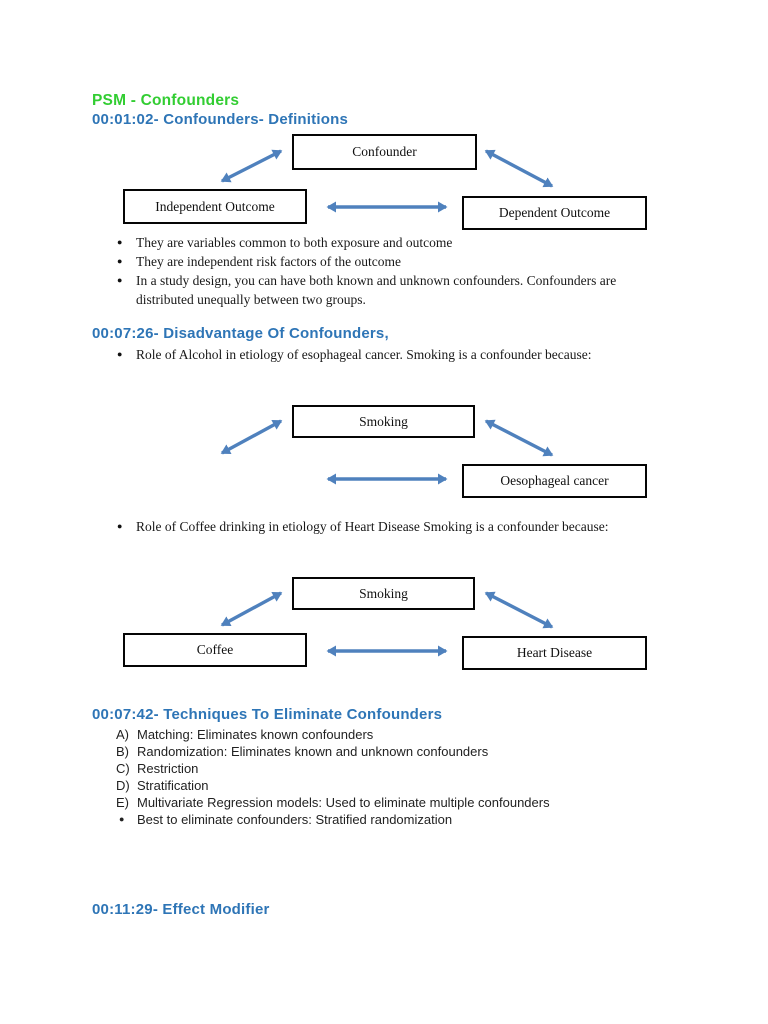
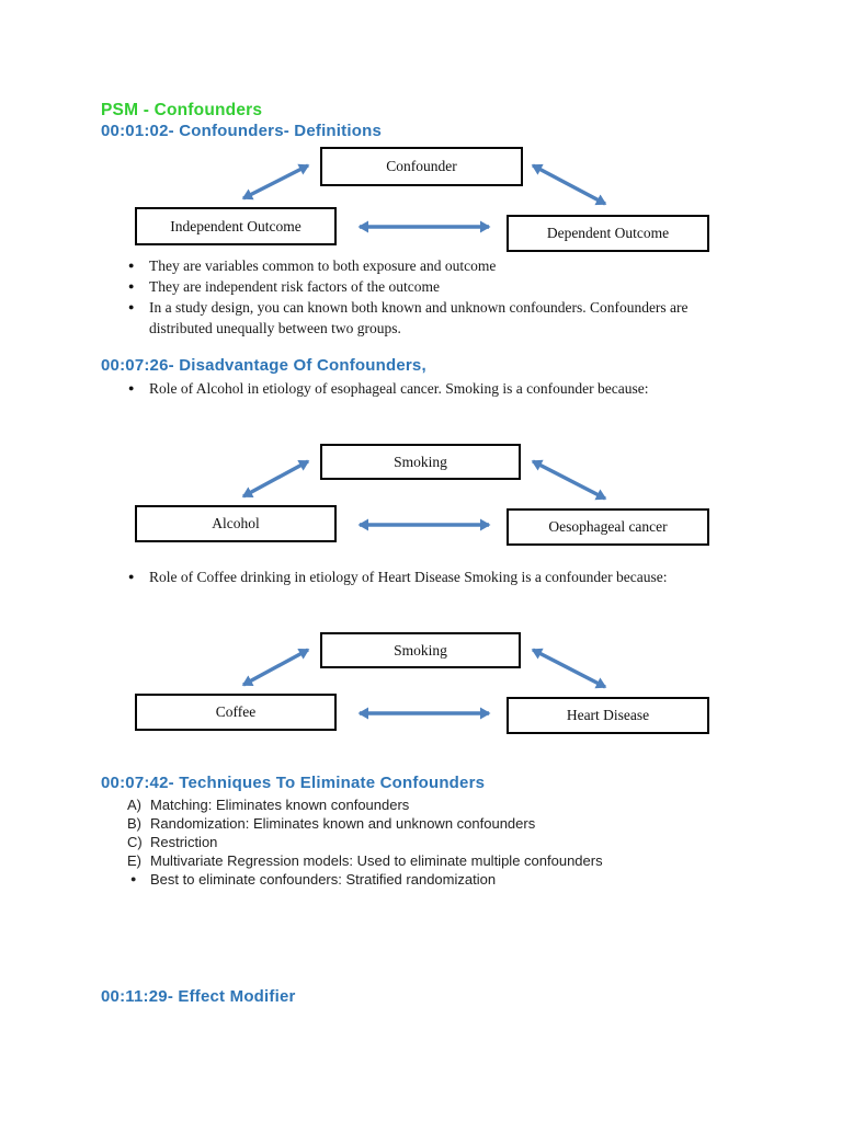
  PSM - Confounders
  00:01:02- Confounders- Definitions
  Confounder
  Independent Outcome
  Dependent Outcome
  ●
  They are variables common to both exposure and outcome
  ●
  They are independent risk factors of the outcome
  ●
- In a study design, you can have both known and unknown confounders. Confounders are distributed unequally between two groups.
+ In a study design, you can known both known and unknown confounders. Confounders are distributed unequally between two groups.
  00:07:26- Disadvantage Of Confounders,
  ●
  Role of Alcohol in etiology of esophageal cancer. Smoking is a confounder because:
  Smoking
+ Alcohol
  Oesophageal cancer
  ●
  Role of Coffee drinking in etiology of Heart Disease Smoking is a confounder because:
  Smoking
  Coffee
  Heart Disease
  00:07:42- Techniques To Eliminate Confounders
  A)
  Matching: Eliminates known confounders
  B)
  Randomization: Eliminates known and unknown confounders
  C)
  Restriction
- D)
- Stratification
  E)
  Multivariate Regression models: Used to eliminate multiple confounders
  ●
  Best to eliminate confounders: Stratified randomization
  00:11:29- Effect Modifier
